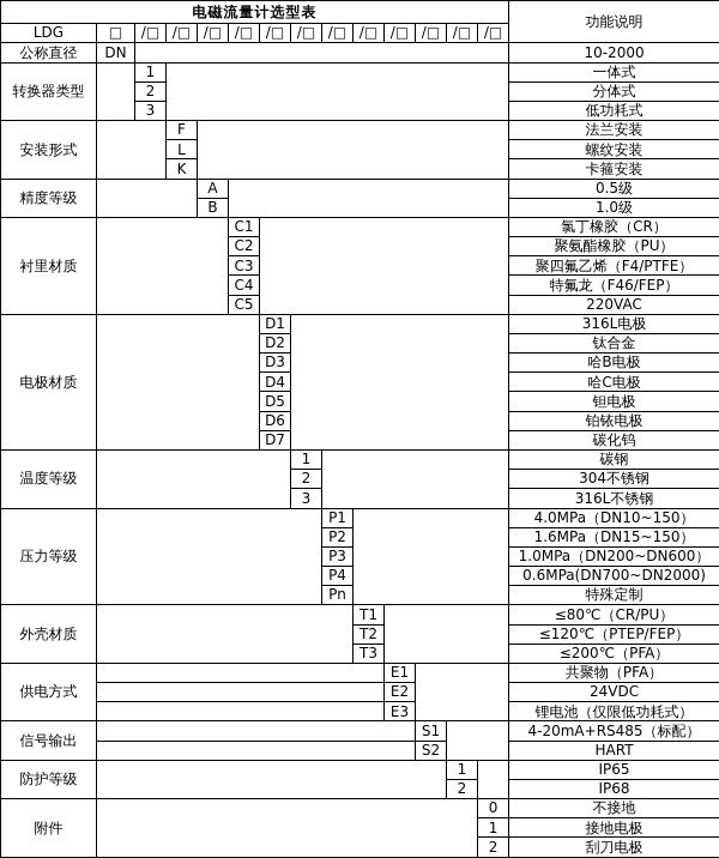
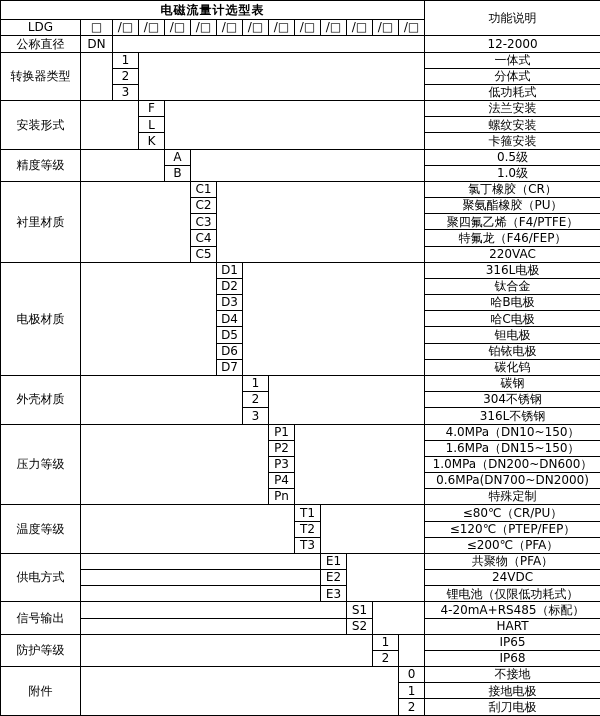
  电磁流量计选型表	功能说明
  LDG	□	/□	/□	/□	/□	/□	/□	/□	/□	/□	/□	/□	/□
- 公称直径	DN		10-2000
+ 公称直径	DN		12-2000
  转换器类型		1		一体式
  2	分体式
  3	低功耗式
  安装形式		F		法兰安装
  L	螺纹安装
  K	卡箍安装
  精度等级		A		0.5级
  B	1.0级
  衬里材质		C1		氯丁橡胶（CR）
  C2	聚氨酯橡胶（PU）
  C3	聚四氟乙烯（F4/PTFE）
  C4	特氟龙（F46/FEP）
  C5	220VAC
  电极材质		D1		316L电极
  D2	钛合金
  D3	哈B电极
  D4	哈C电极
  D5	钽电极
  D6	铂铱电极
  D7	碳化钨
- 温度等级		1		碳钢
+ 外壳材质		1		碳钢
  2	304不锈钢
  3	316L不锈钢
  压力等级		P1		4.0MPa（DN10~150）
  P2	1.6MPa（DN15~150）
  P3	1.0MPa（DN200~DN600）
  P4	0.6MPa(DN700~DN2000)
  Pn	特殊定制
- 外壳材质		T1		≤80℃（CR/PU）
+ 温度等级		T1		≤80℃（CR/PU）
  T2	≤120℃（PTEP/FEP）
  T3	≤200℃（PFA）
  供电方式		E1		共聚物（PFA）
  	E2	24VDC
  	E3	锂电池（仅限低功耗式）
  信号输出		S1		4-20mA+RS485（标配）
  	S2	HART
  防护等级		1		IP65
  2	IP68
  附件		0	不接地
  1	接地电极
  2	刮刀电极
